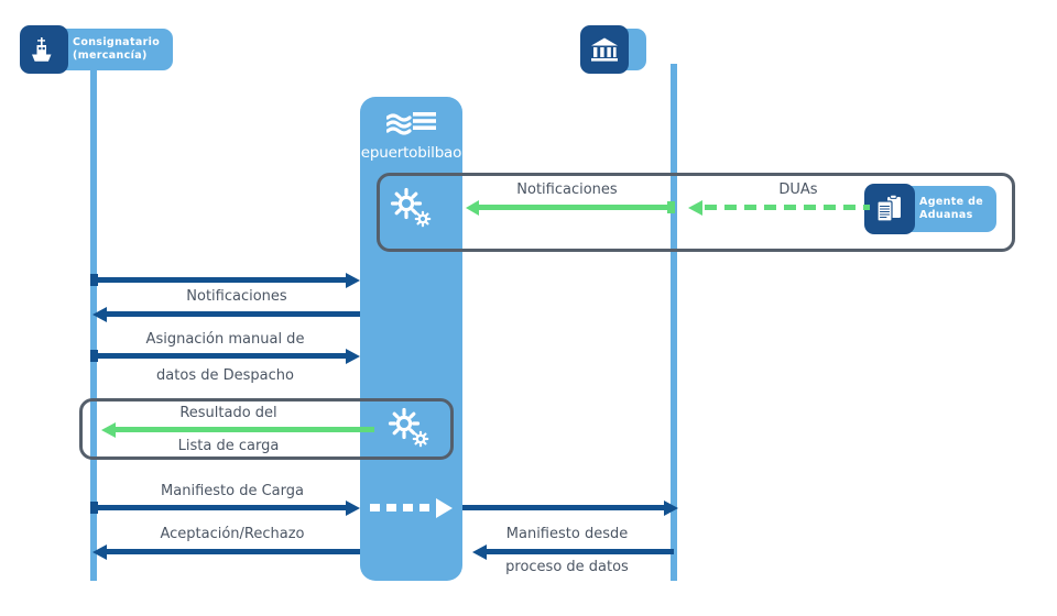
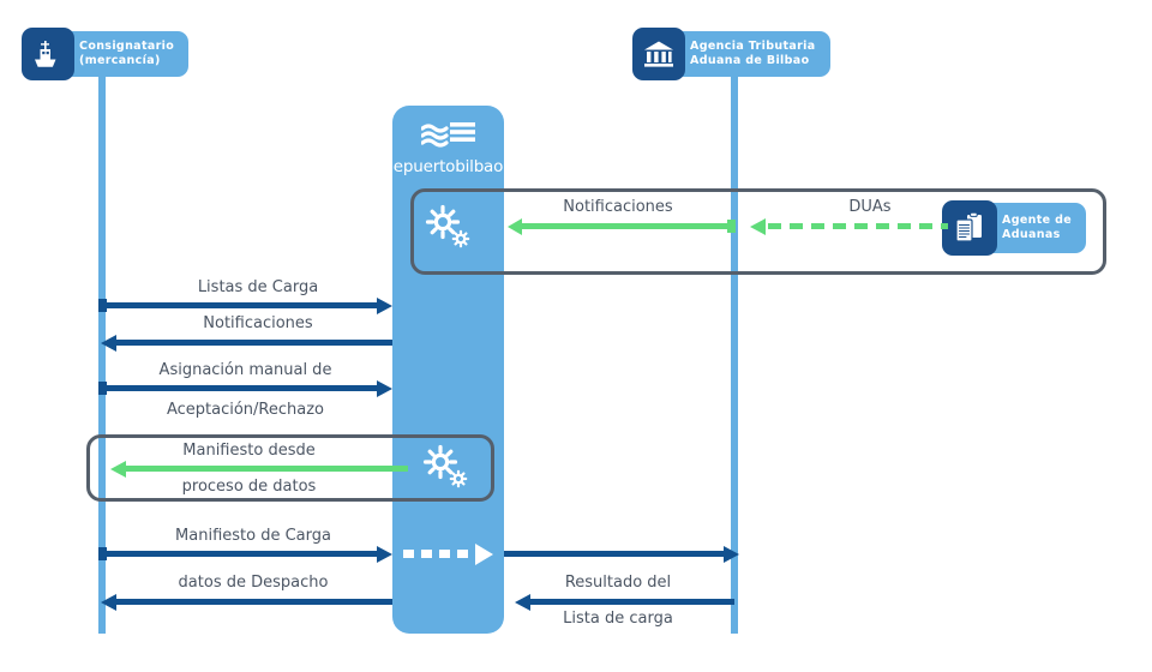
  epuertobilbao
  Consignatario
  (mercancía)
+ Agencia Tributaria
+ Aduana de Bilbao
  Agente de
  Aduanas
  Notificaciones
  DUAs
+ Listas de Carga
  Notificaciones
  Asignación manual de
- datos de Despacho
+ Aceptación/Rechazo
- Resultado del
+ Manifiesto desde
- Lista de carga
+ proceso de datos
  Manifiesto de Carga
- Aceptación/Rechazo
+ datos de Despacho
- Manifiesto desde
+ Resultado del
- proceso de datos
+ Lista de carga
